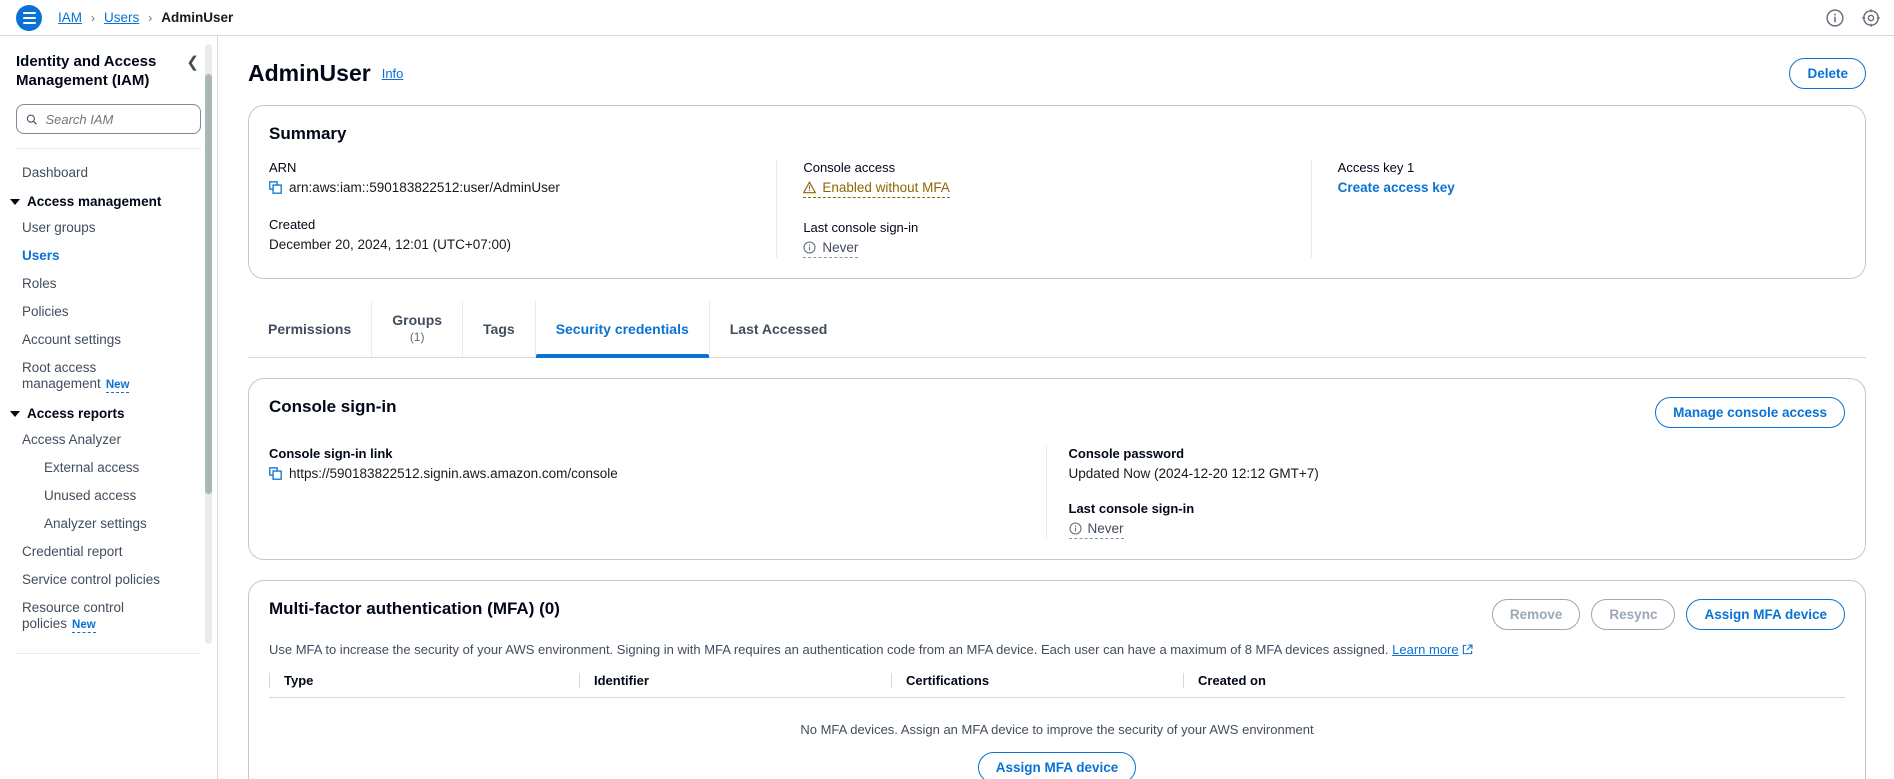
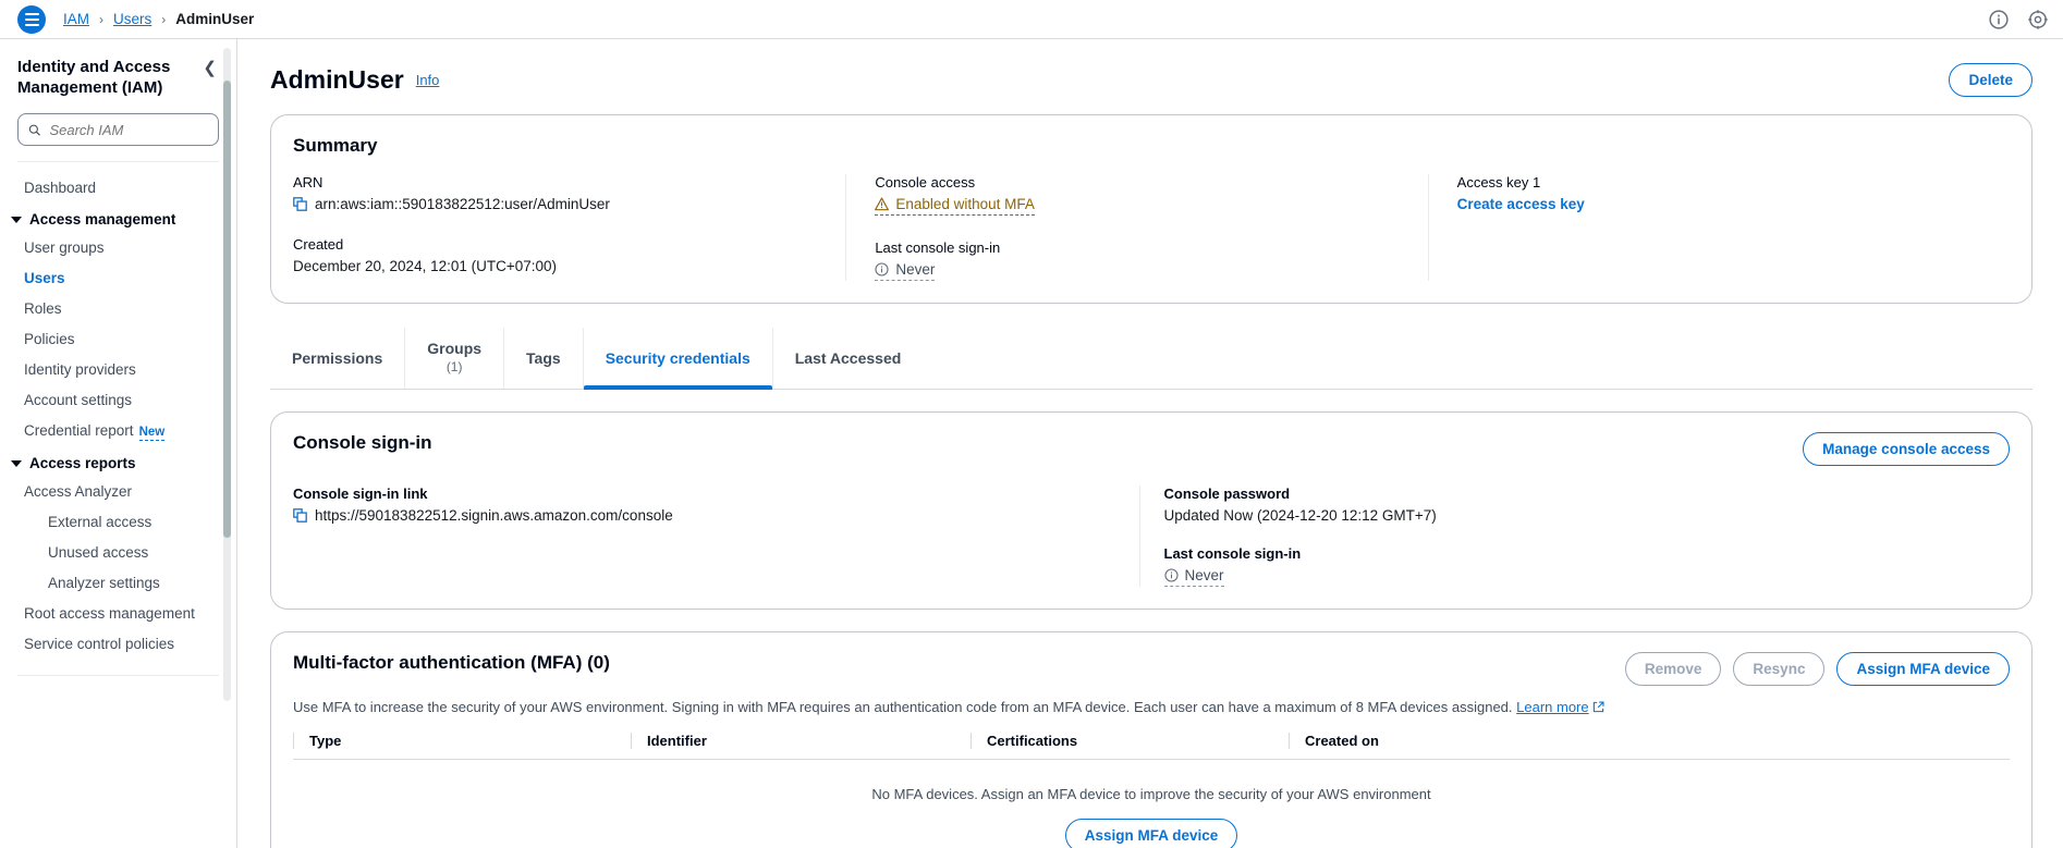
  IAM
  ›
  Users
  ›
  AdminUser
  Identity and Access Management (IAM)
  ❮
  Search IAM
  Dashboard
  Access management
  User groups
  Users
  Roles
  Policies
+ Identity providers
  Account settings
- Root access management New
+ Credential report New
  Access reports
  Access Analyzer
  External access
  Unused access
  Analyzer settings
- Credential report
+ Root access management
  Service control policies
- Resource control policies New
  AdminUser
  Info
  Delete
  Summary
  ARN
  arn:aws:iam::590183822512:user/AdminUser
  Created
  December 20, 2024, 12:01 (UTC+07:00)
  Console access
  Enabled without MFA
  Last console sign-in
  Never
  Access key 1
  Create access key
  Permissions
  Groups
  (1)
  Tags
  Security credentials
  Last Accessed
  Console sign-in
  Manage console access
  Console sign-in link
  https://590183822512.signin.aws.amazon.com/console
  Console password
  Updated Now (2024-12-20 12:12 GMT+7)
  Last console sign-in
  Never
  Multi-factor authentication (MFA) (0)
  Remove
  Resync
  Assign MFA device
  Use MFA to increase the security of your AWS environment. Signing in with MFA requires an authentication code from an MFA device. Each user can have a maximum of 8 MFA devices assigned. Learn more
  Type
  Identifier
  Certifications
  Created on
  No MFA devices. Assign an MFA device to improve the security of your AWS environment
  Assign MFA device
